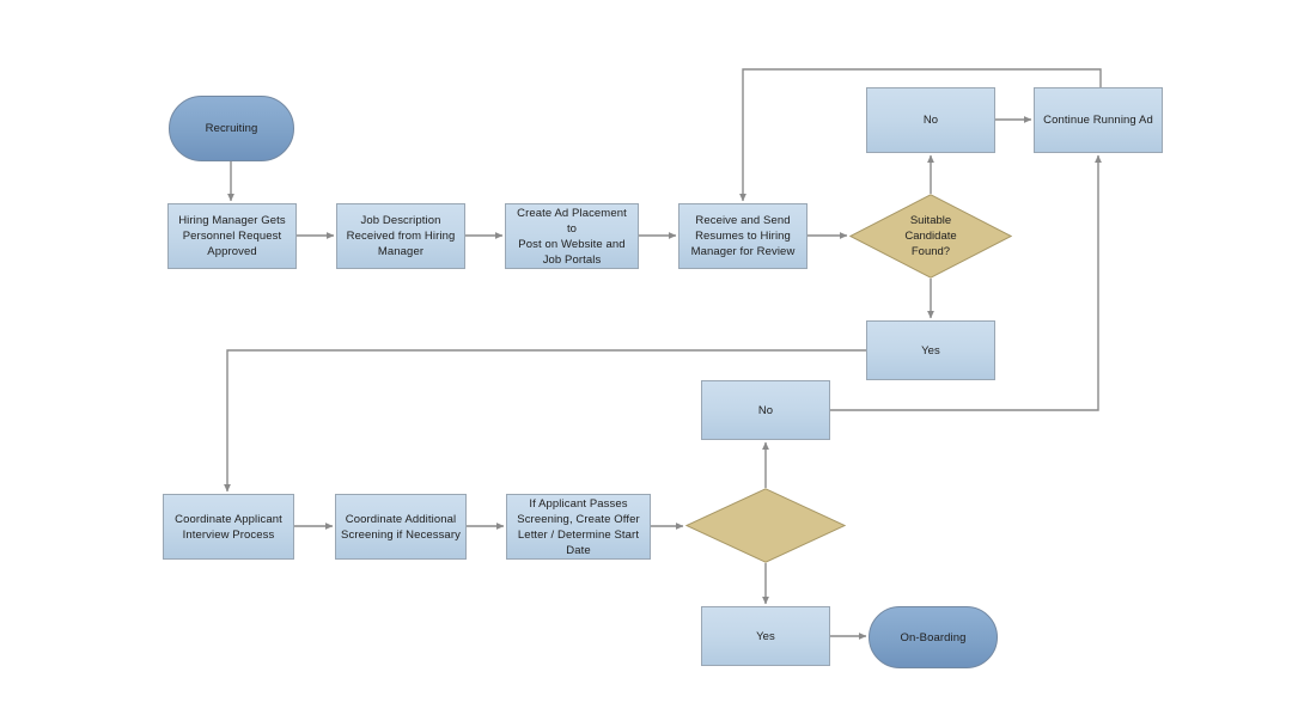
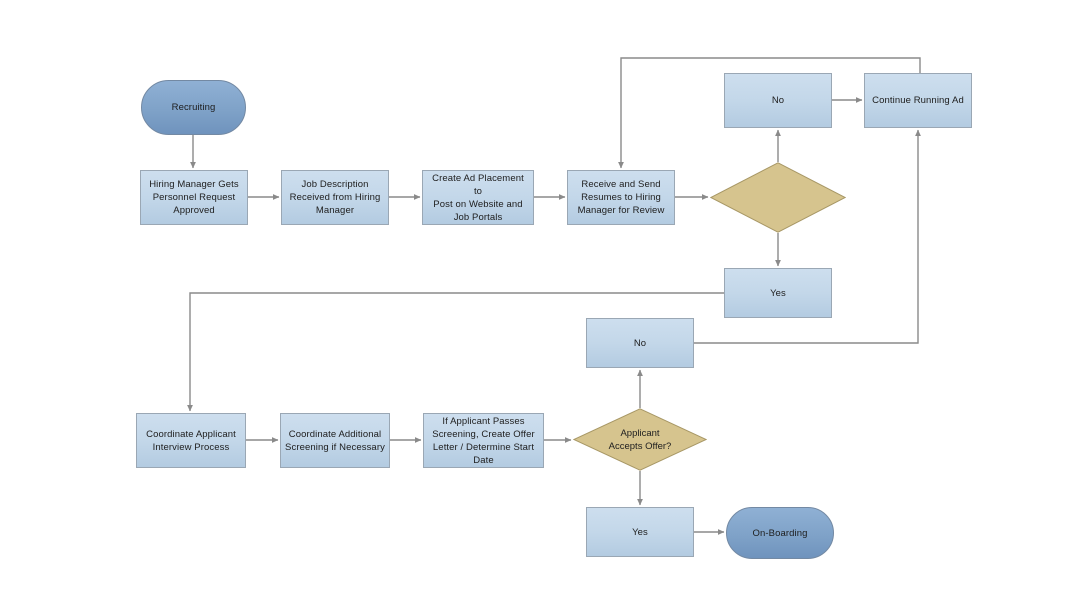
  Recruiting
  Hiring Manager Gets
  Personnel Request
  Approved
  Job Description
  Received from Hiring
  Manager
  Create Ad Placement to
  Post on Website and
  Job Portals
  Receive and Send
  Resumes to Hiring
  Manager for Review
- Suitable
- Candidate
- Found?
  No
  Continue Running Ad
  Yes
  No
  Coordinate Applicant
  Interview Process
  Coordinate Additional
  Screening if Necessary
  If Applicant Passes
  Screening, Create Offer
  Letter / Determine Start
  Date
+ Applicant
+ Accepts Offer?
  Yes
  On-Boarding
